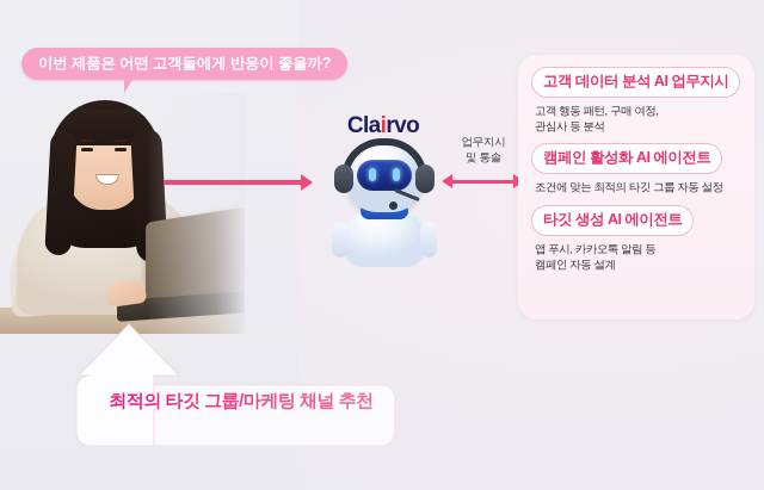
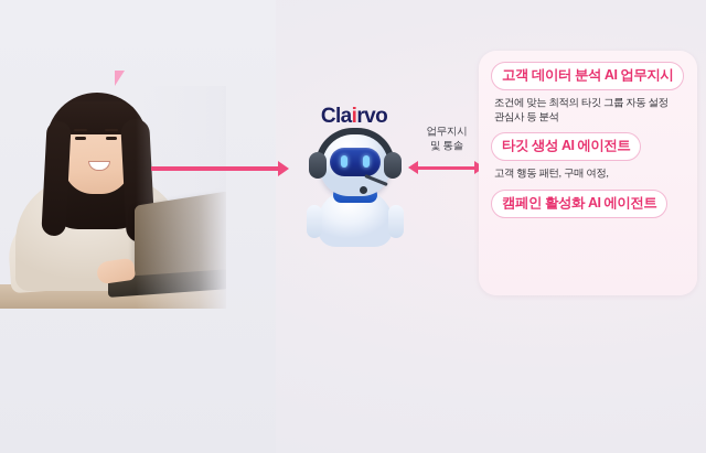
- 이번 제품은 어떤 고객들에게 반응이 좋을까?
  Clairvo
  업무지시
  및 통솔
  고객 데이터 분석 AI 업무지시
- 고객 행동 패턴, 구매 여정,
+ 조건에 맞는 최적의 타깃 그룹 자동 설정
  관심사 등 분석
- 캠페인 활성화 AI 에이전트
+ 타깃 생성 AI 에이전트
- 조건에 맞는 최적의 타깃 그룹 자동 설정
+ 고객 행동 패턴, 구매 여정,
- 타깃 생성 AI 에이전트
+ 캠페인 활성화 AI 에이전트
- 앱 푸시, 카카오톡 알림 등
- 캠페인 자동 설계
- 최적의 타깃 그룹/마케팅 채널 추천
